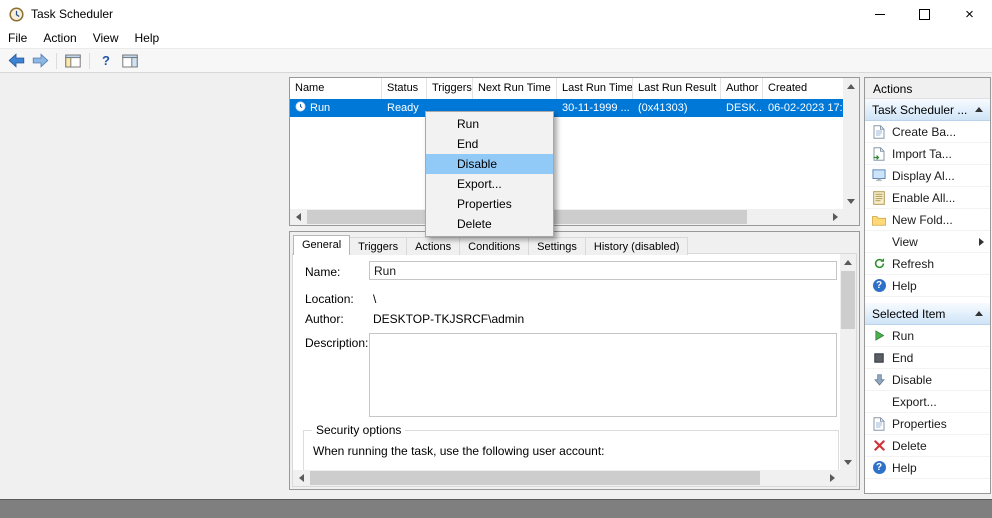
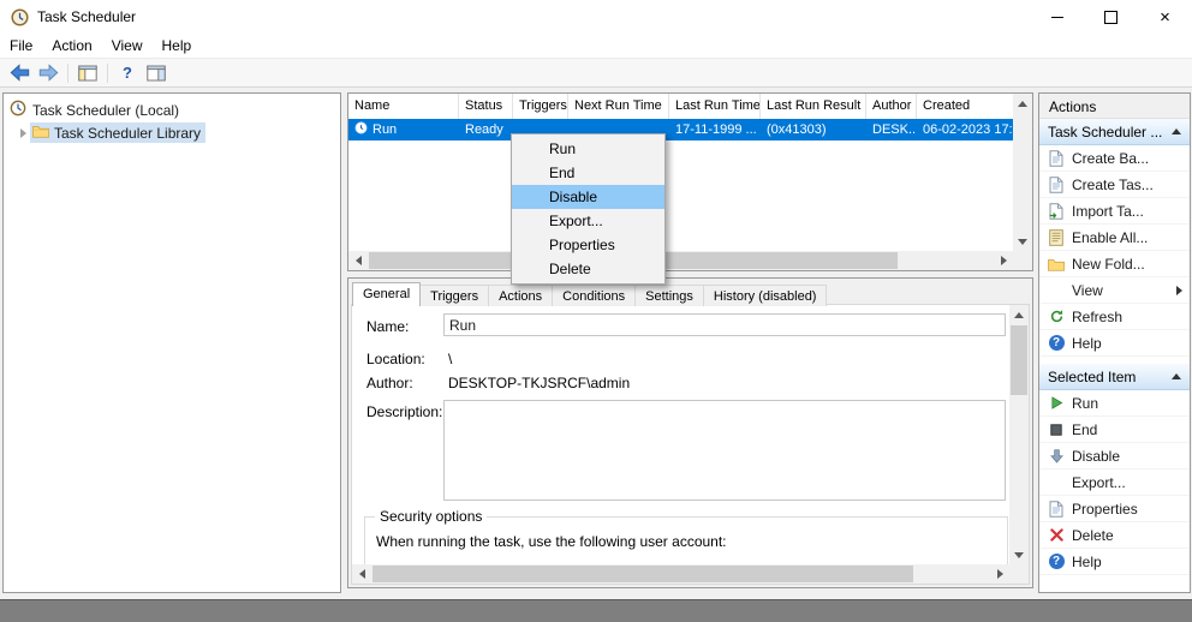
  Task Scheduler
  ×
  File
  Action
  View
  Help
  ?
+ Task Scheduler (Local)
+ Task Scheduler Library
  Name
  Status
  Triggers
  Next Run Time
  Last Run Time
  Last Run Result
  Author
  Created
  Run
  Ready
- 30-11-1999 ...
+ 17-11-1999 ...
  (0x41303)
  DESK..
  General
  Triggers
  Actions
  Conditions
  Settings
  History (disabled)
  Name:
  Run
  Location:
  \
  Author:
  DESKTOP-TKJSRCF\admin
  Description:
  Security options
  When running the task, use the following user account:
  Actions
  Task Scheduler ...
  Create Ba...
+ Create Tas...
  Import Ta...
- Display Al...
  Enable All...
  New Fold...
  View
  Refresh
  ?
  Help
  Selected Item
  Run
  End
  Disable
  Export...
  Properties
  Delete
  ?
  Help
  Run
  End
  Disable
  Export...
  Properties
  Delete
